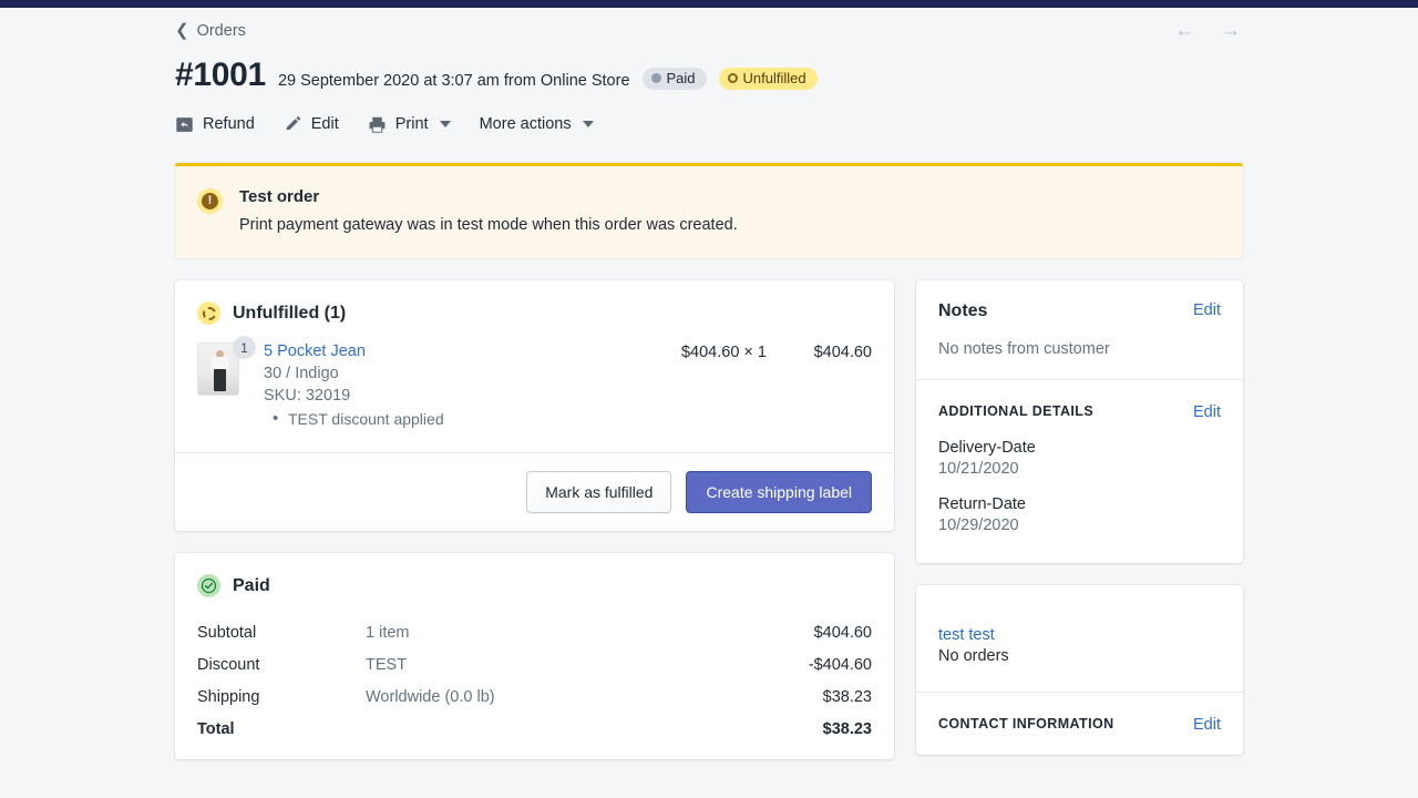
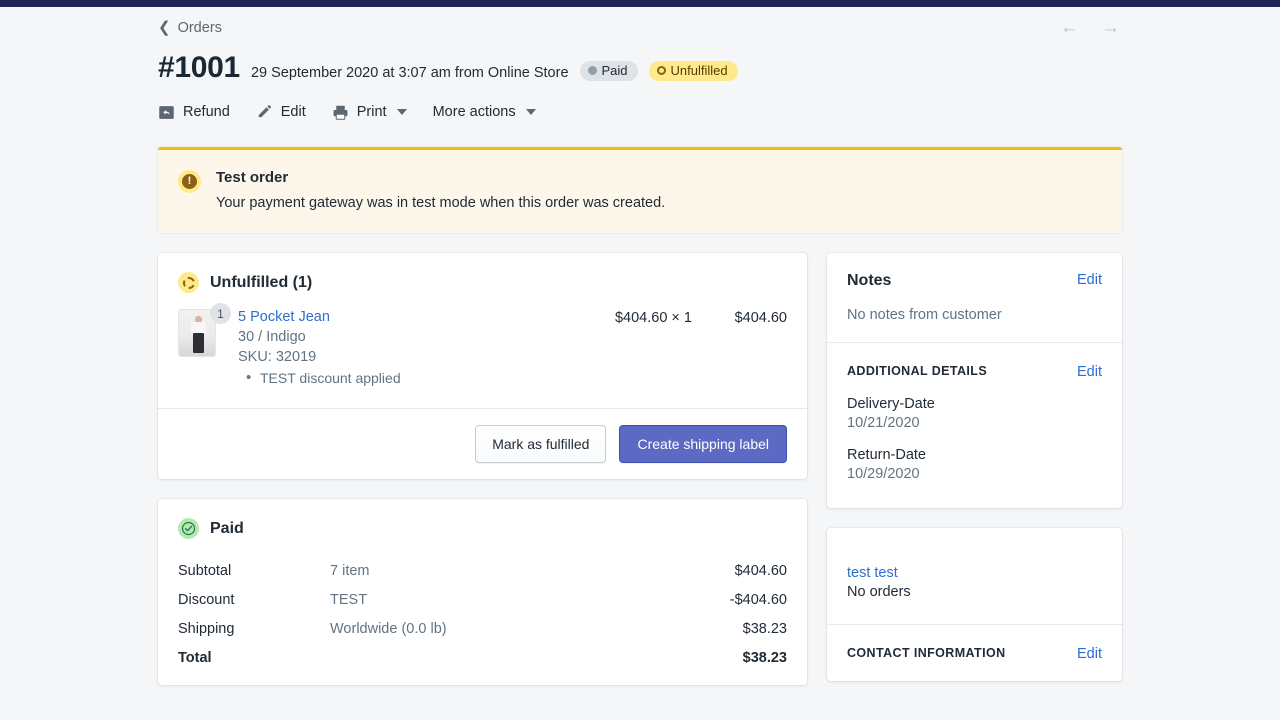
  ❮
  Orders
  ←
  →
  #1001
  29 September 2020 at 3:07 am from Online Store
  Paid
  Unfulfilled
  Refund
  Edit
  Print
  More actions
  !
  Test order
- Print payment gateway was in test mode when this order was created.
+ Your payment gateway was in test mode when this order was created.
  Unfulfilled (1)
  1
  5 Pocket Jean
  30 / Indigo
  SKU: 32019
  TEST discount applied
  $404.60 × 1
  $404.60
  Mark as fulfilled
  Create shipping label
  Paid
  Subtotal
- 1 item
+ 7 item
  $404.60
  Discount
  TEST
  -$404.60
  Shipping
  Worldwide (0.0 lb)
  $38.23
  Total
  $38.23
  Notes
  Edit
  No notes from customer
  ADDITIONAL DETAILS
  Edit
  Delivery-Date
  10/21/2020
  Return-Date
  10/29/2020
  test test
  No orders
  CONTACT INFORMATION
  Edit
